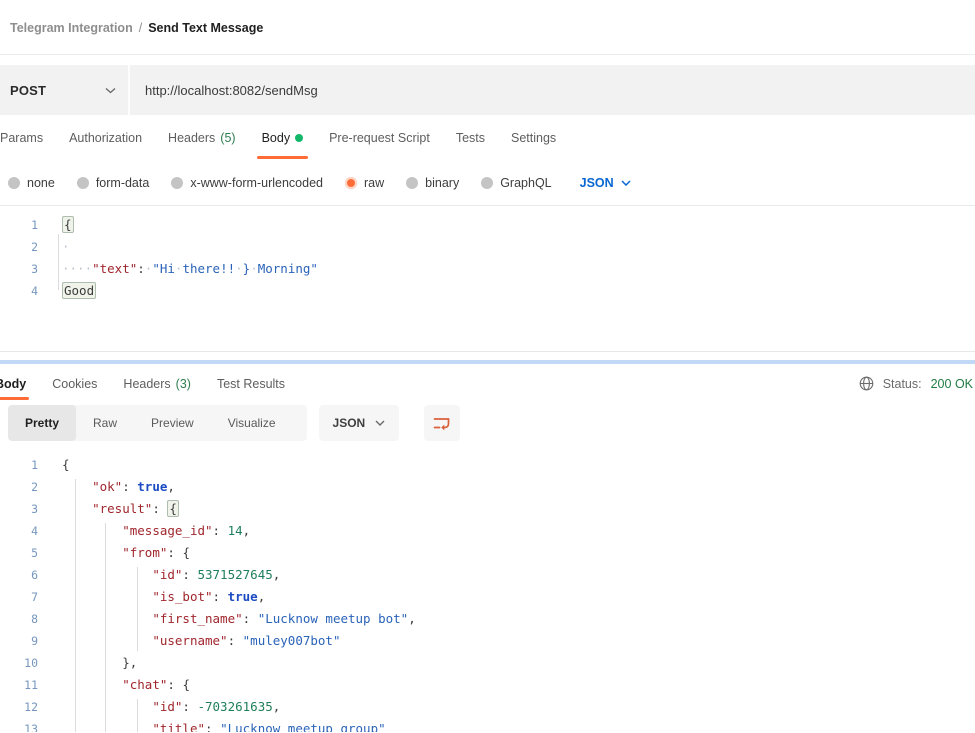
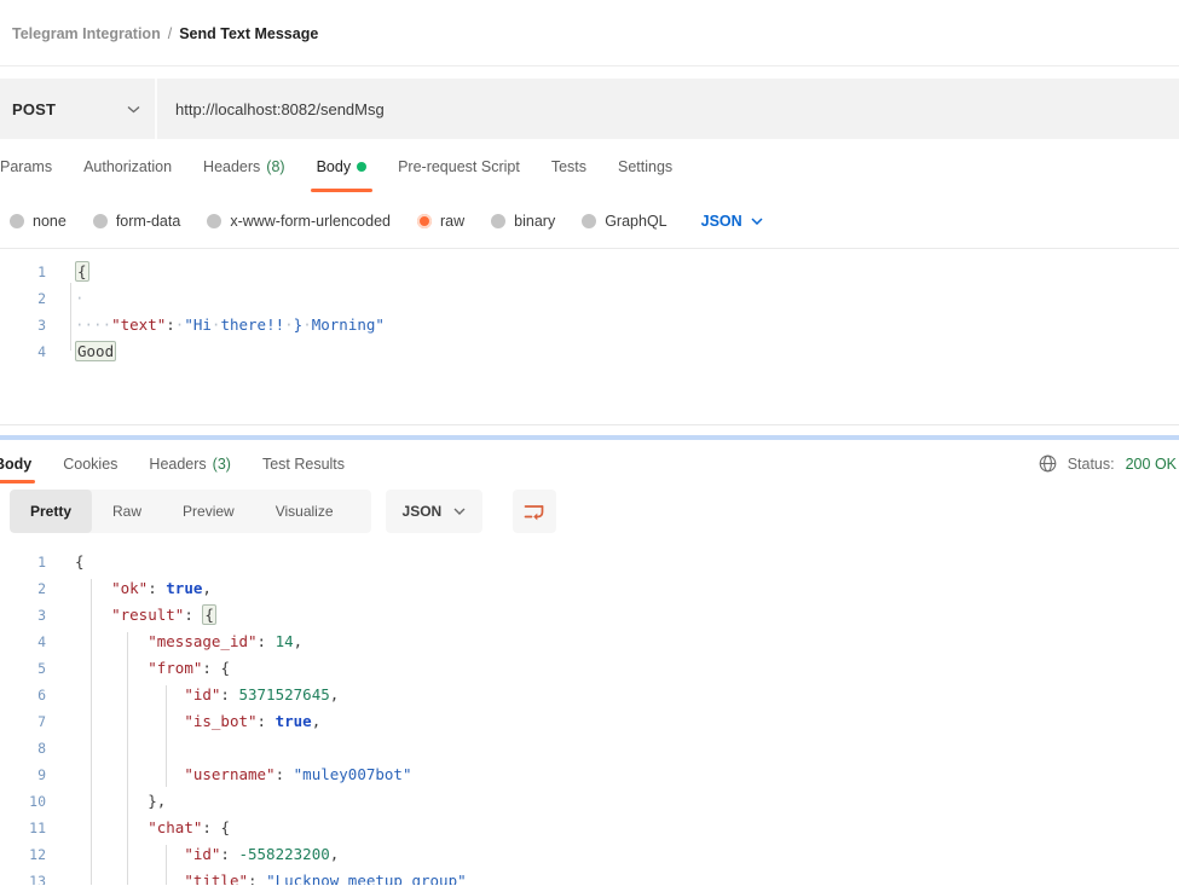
  Telegram Integration
  /
  Send Text Message
  POST
  http://localhost:8082/sendMsg
  Params
  Authorization
  Headers
- (5)
+ (8)
  Body
  Pre-request Script
  Tests
  Settings
  none
  form-data
  x-www-form-urlencoded
  raw
  binary
  GraphQL
  JSON
  1
  {
  2
  ·
  3
  ····"text":·"Hi·there!!·}·Morning"
  4
  Good
  ody
  Cookies
  Headers
  (3)
  Test Results
  Status:
  200 OK
  Pretty
  Raw
  Preview
  Visualize
  JSON
  1
  {
  2
  "ok": true,
  3
  "result": {
  4
  "message_id": 14,
  5
  "from": {
  6
  "id": 5371527645,
  7
  "is_bot": true,
  8
- "first_name": "Lucknow meetup bot",
  9
  "username": "muley007bot"
  10
  },
  11
  "chat": {
  12
- "id": -703261635,
+ "id": -558223200,
  13
  "title": "Lucknow meetup group"
